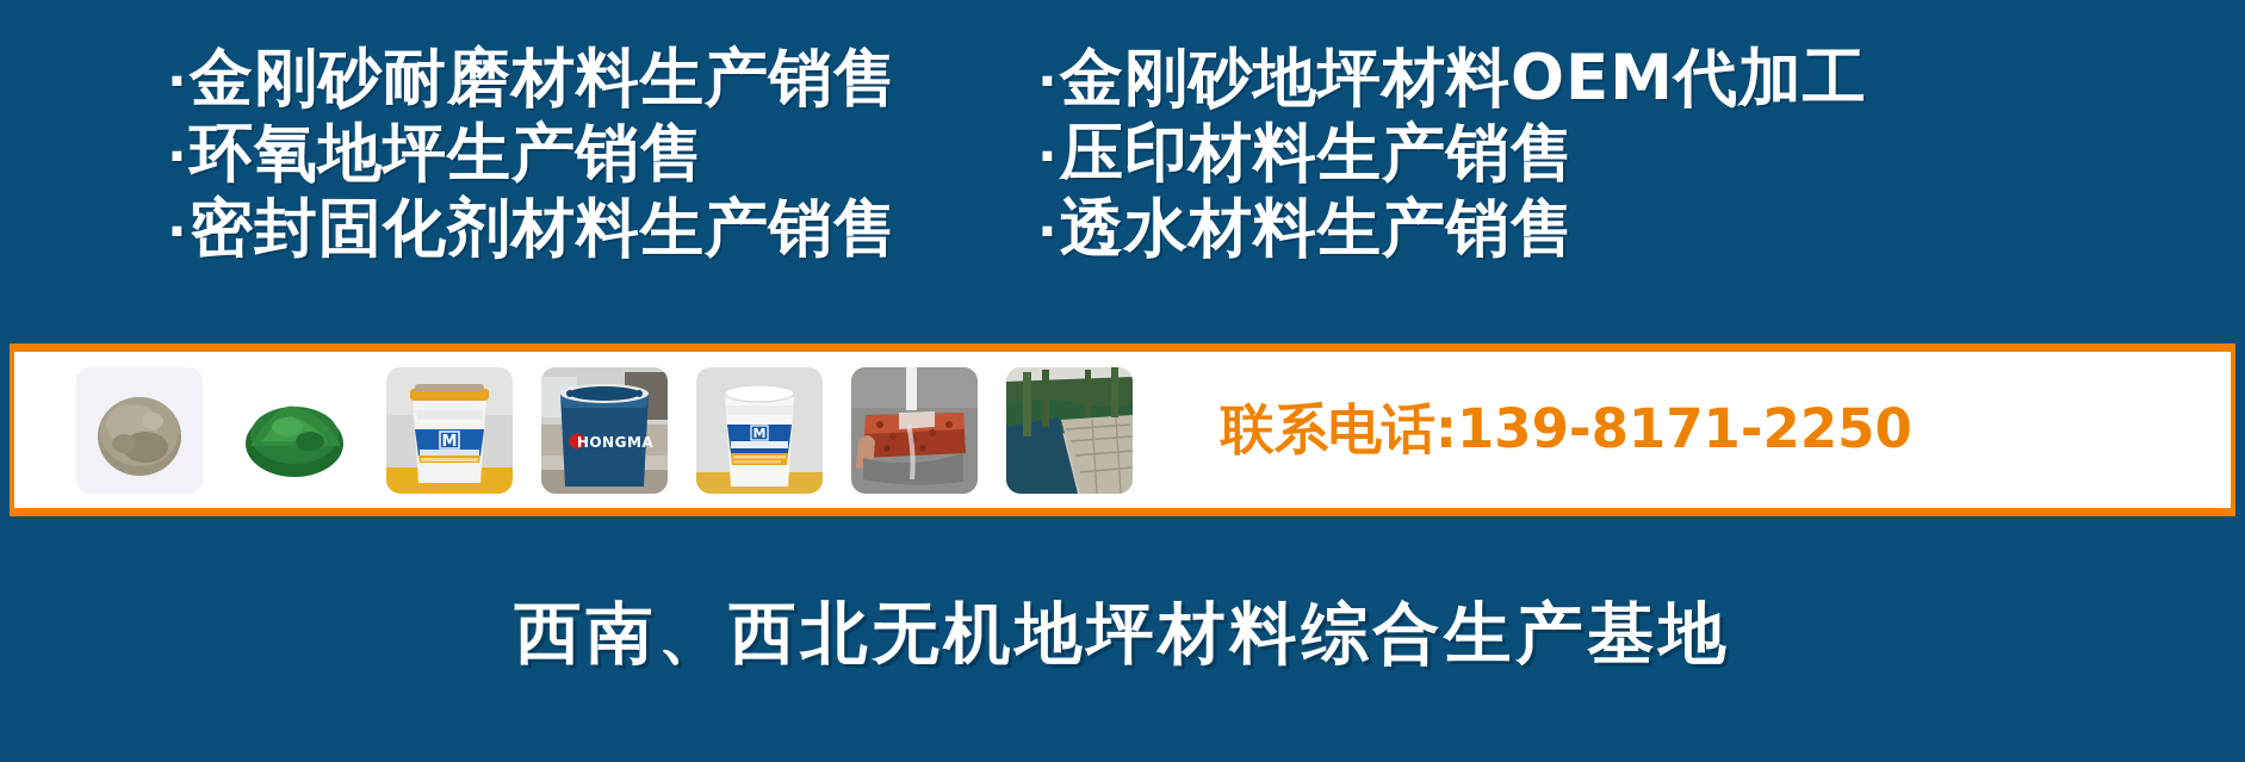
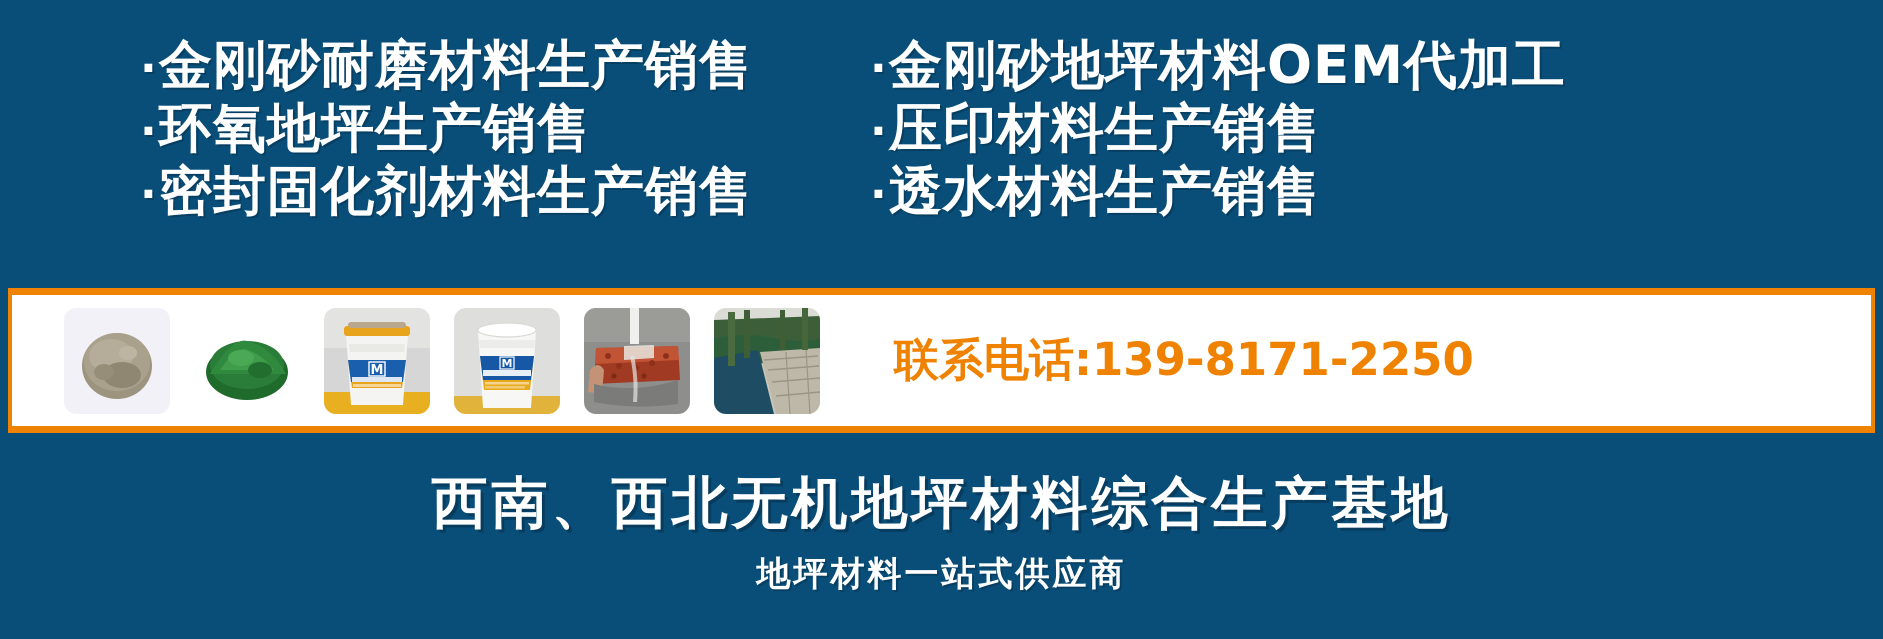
  ·
  金刚砂耐磨材料生产销售
  ·
  环氧地坪生产销售
  ·
  密封固化剂材料生产销售
  ·
  金刚砂地坪材料OEM代加工
  ·
  压印材料生产销售
  ·
  透水材料生产销售
  M
- HONGMA
  M
  联系电话:139-8171-2250
  西南、西北无机地坪材料综合生产基地
+ 地坪材料一站式供应商
